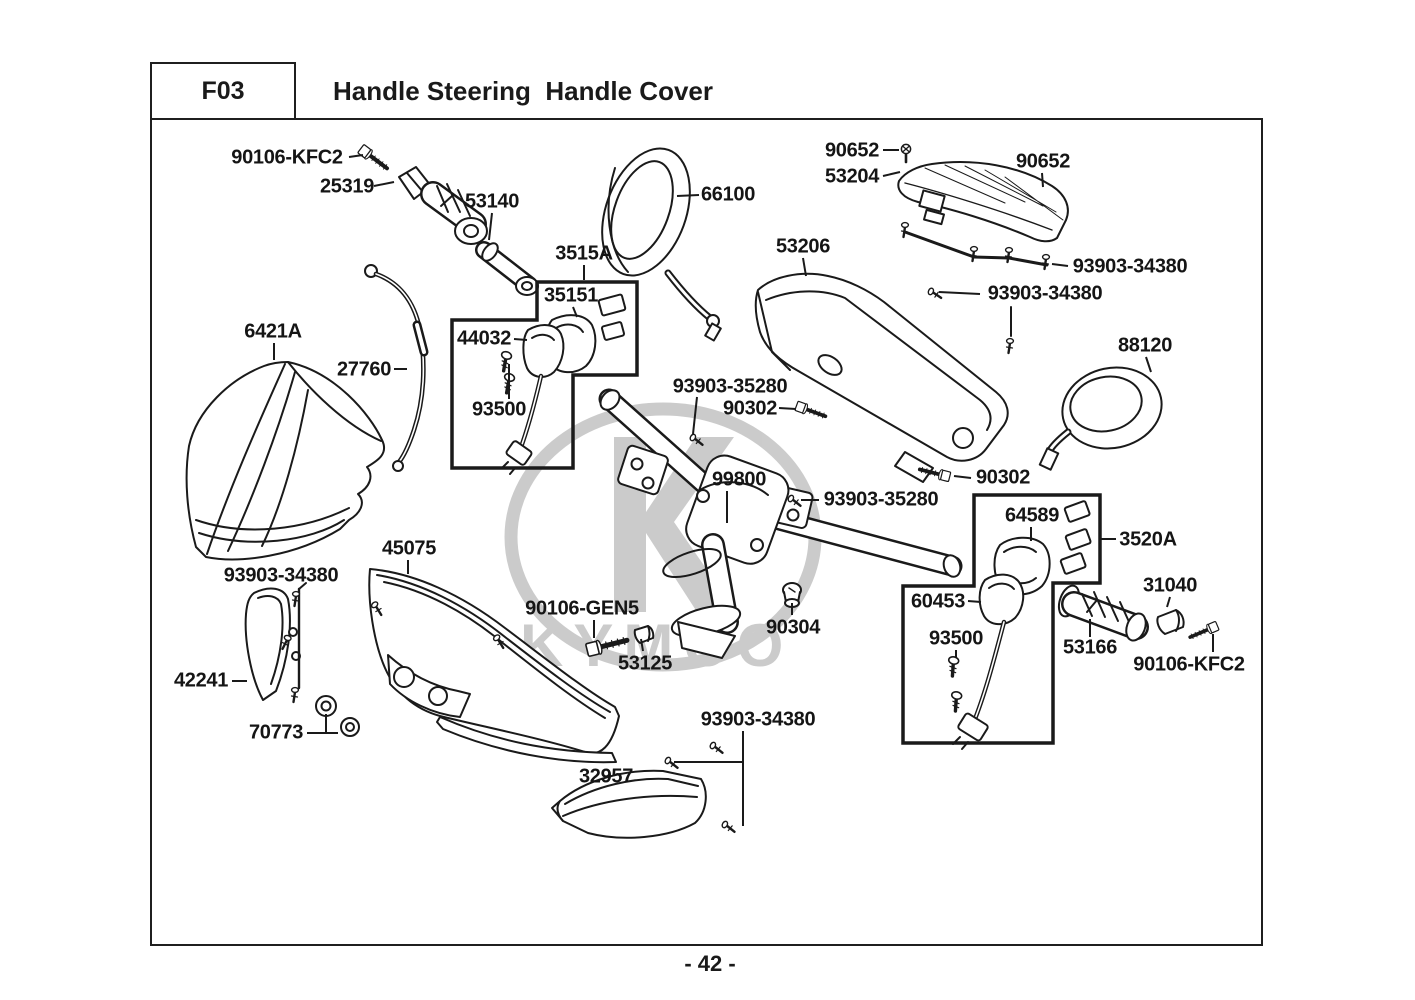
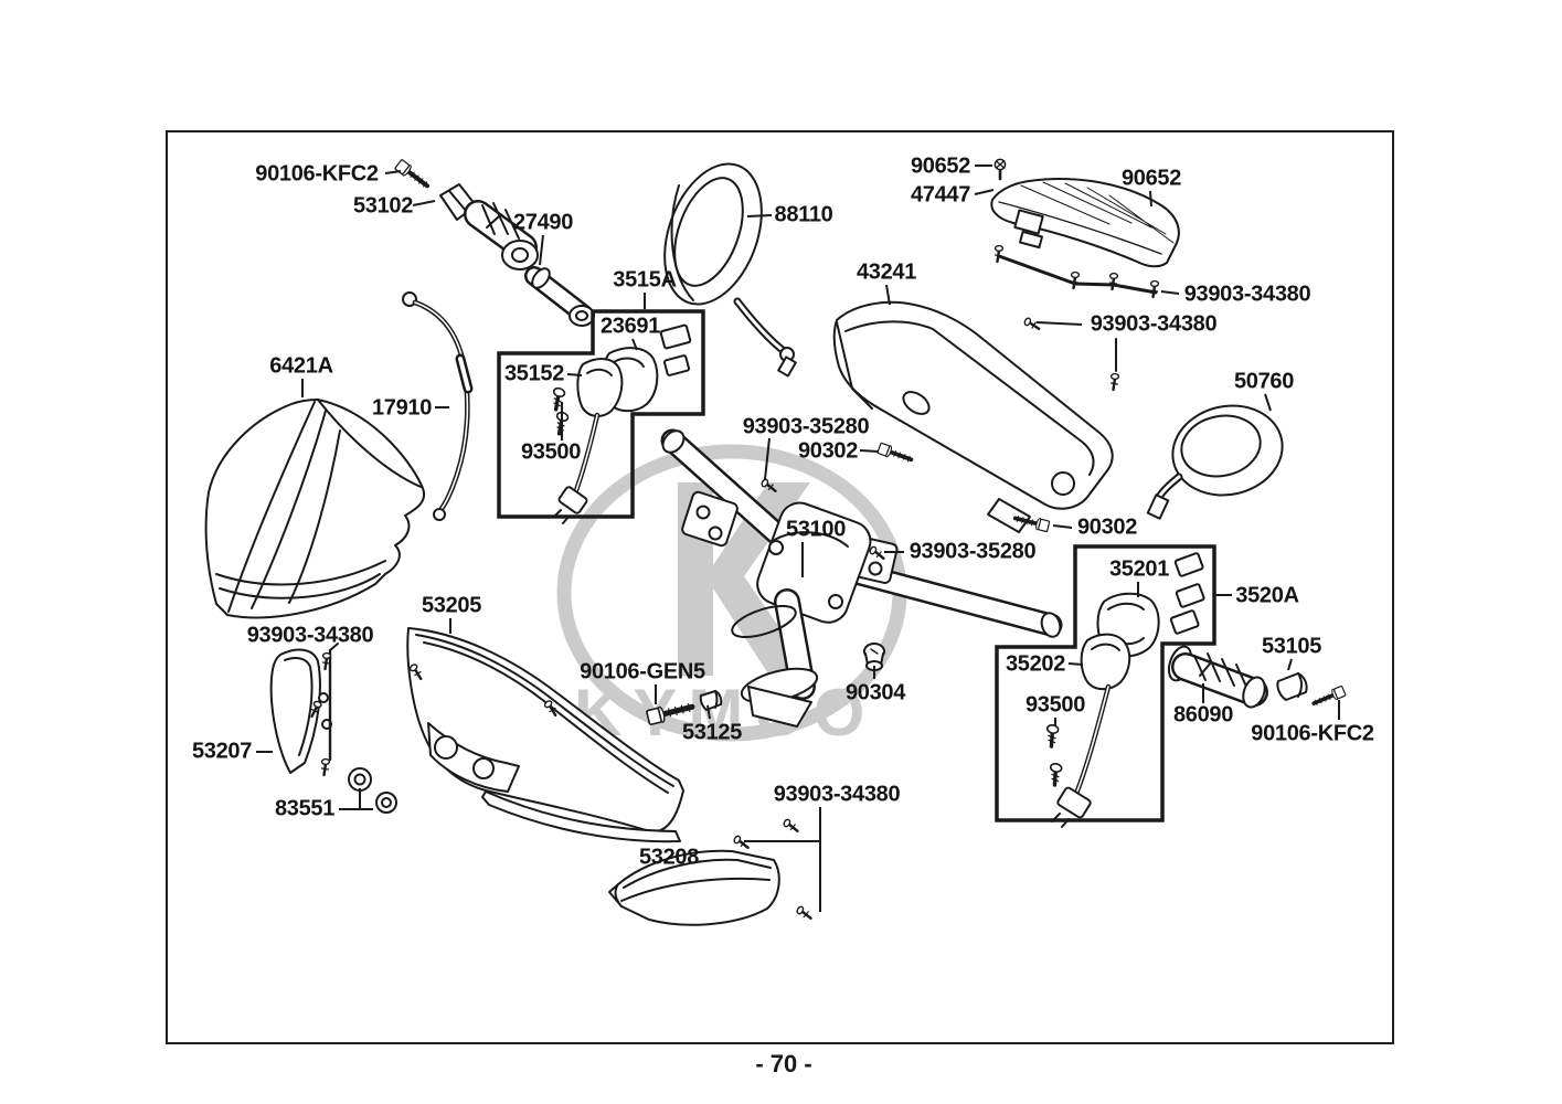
- F03
- Handle Steering Handle Cover
  90106-KFC2
- 25319
+ 53102
- 53140
+ 27490
  3515A
- 35151
+ 23691
- 44032
+ 35152
  93500
- 66100
+ 88110
  90652
- 53204
+ 47447
  90652
  93903-34380
  93903-34380
- 53206
+ 43241
- 88120
+ 50760
  6421A
- 27760
+ 17910
  93903-35280
  90302
  90302
- 99800
+ 53100
  93903-35280
- 64589
+ 35201
  3520A
- 45075
+ 53205
  93903-34380
  90106-GEN5
- 31040
+ 53105
- 60453
+ 35202
  93500
- 53166
+ 86090
  90106-KFC2
  90304
  53125
- 42241
+ 53207
- 70773
+ 83551
  93903-34380
- 32957
+ 53208
- - 42 -
+ - 70 -
